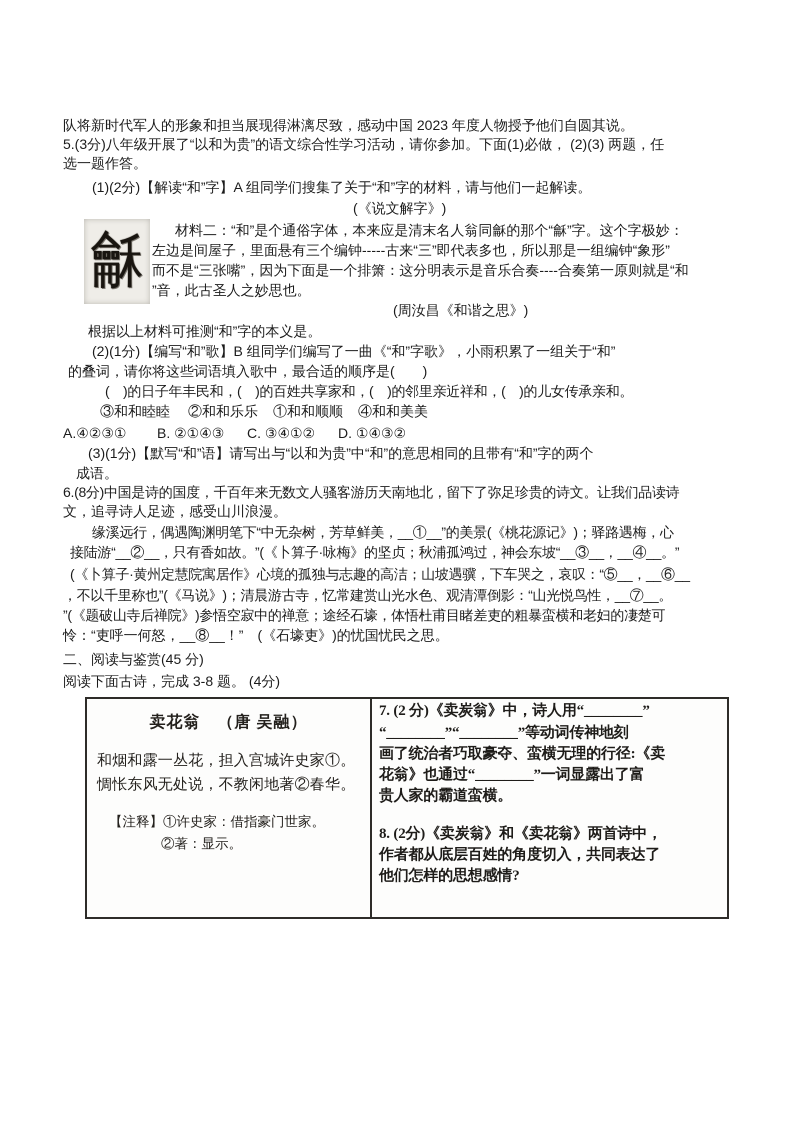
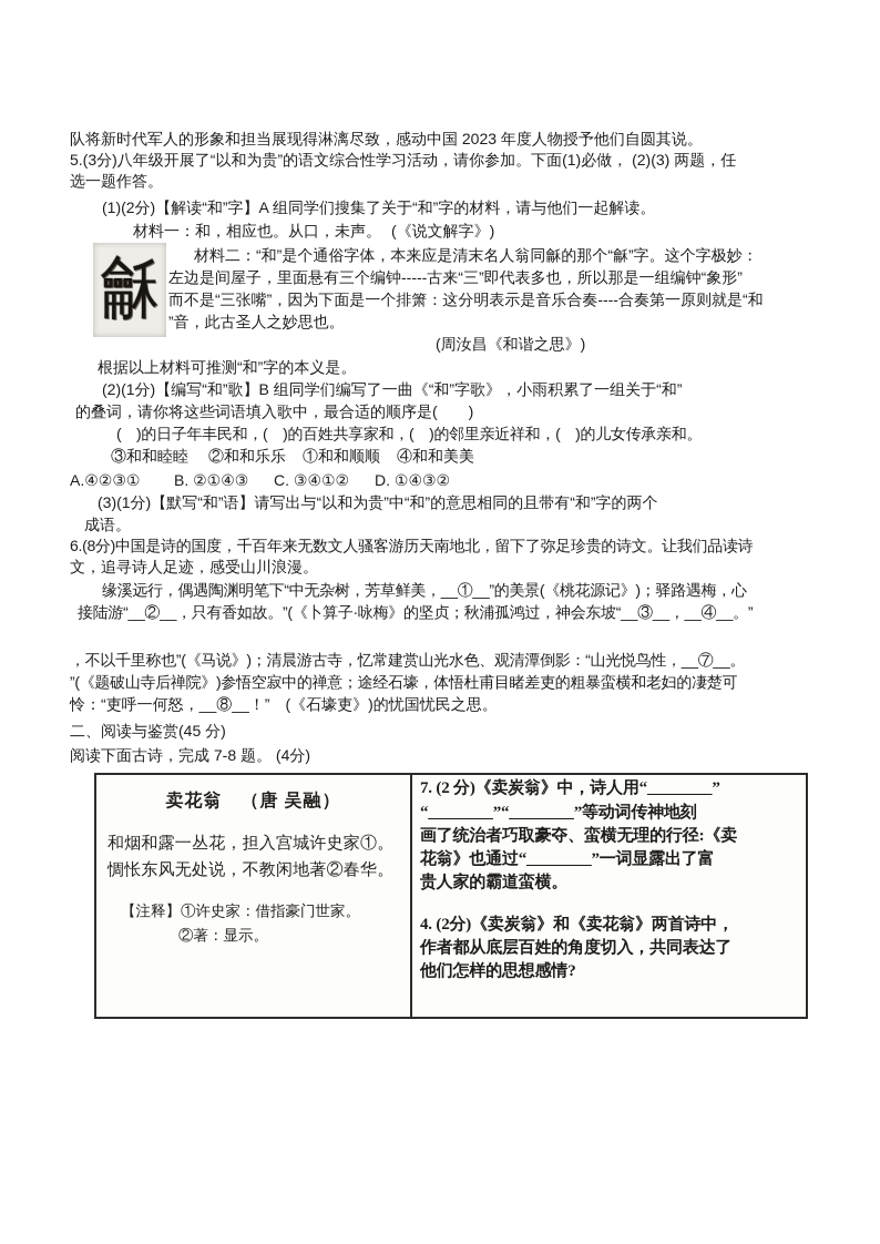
  队将新时代军人的形象和担当展现得淋漓尽致，感动中国 2023 年度人物授予他们自圆其说。
  5.(3分)八年级开展了“以和为贵”的语文综合性学习活动，请你参加。下面(1)必做， (2)(3) 两题，任
  选一题作答。
  (1)(2分)【解读“和”字】A 组同学们搜集了关于“和”字的材料，请与他们一起解读。
+ 材料一：和，相应也。从口，未声。
  (《说文解字》)
  龢
  材料二：“和”是个通俗字体，本来应是清末名人翁同龢的那个“龢”字。这个字极妙：
  左边是间屋子，里面悬有三个编钟-----古来“三”即代表多也，所以那是一组编钟“象形”
  而不是“三张嘴”，因为下面是一个排箫：这分明表示是音乐合奏----合奏第一原则就是“和
  ”音，此古圣人之妙思也。
  (周汝昌《和谐之思》)
  根据以上材料可推测“和”字的本义是。
  (2)(1分)【编写“和”歌】B 组同学们编写了一曲《“和”字歌》，小雨积累了一组关于“和”
  的叠词，请你将这些词语填入歌中，最合适的顺序是( )
  ( )的日子年丰民和，( )的百姓共享家和，( )的邻里亲近祥和，( )的儿女传承亲和。
  ③和和睦睦
  ②和和乐乐
  ①和和顺顺
  ④和和美美
  A.④②③①
  B. ②①④③
  C. ③④①②
  D. ①④③②
  (3)(1分)【默写“和”语】请写出与“以和为贵”中“和”的意思相同的且带有“和”字的两个
  成语。
  6.(8分)中国是诗的国度，千百年来无数文人骚客游历天南地北，留下了弥足珍贵的诗文。让我们品读诗
  文，追寻诗人足迹，感受山川浪漫。
  缘溪远行，偶遇陶渊明笔下“中无杂树，芳草鲜美，__①__”的美景(《桃花源记》)；驿路遇梅，心
  接陆游“__②__，只有香如故。”(《卜算子·咏梅》的坚贞；秋浦孤鸿过，神会东坡“__③__，__④__。”
- (《卜算子·黄州定慧院寓居作》心境的孤独与志趣的高洁；山坡遇骥，下车哭之，哀叹：“⑤__，__⑥__
  ，不以千里称也”(《马说》)；清晨游古寺，忆常建赏山光水色、观清潭倒影：“山光悦鸟性，__⑦__。
  ”(《题破山寺后禅院》)参悟空寂中的禅意；途经石壕，体悟杜甫目睹差吏的粗暴蛮横和老妇的凄楚可
  怜：“吏呼一何怒，__⑧__！” (《石壕吏》)的忧国忧民之思。
  二、阅读与鉴赏(45 分)
- 阅读下面古诗，完成 3-8 题。 (4分)
+ 阅读下面古诗，完成 7-8 题。 (4分)
  卖花翁 （唐 吴融）
  和烟和露一丛花，担入宫城许史家①。
  惆怅东风无处说，不教闲地著②春华。
  【注释】①许史家：借指豪门世家。
  ②著：显示。
  7. (2 分)《卖炭翁》中，诗人用“________”
  “________”“________”等动词传神地刻
  画了统治者巧取豪夺、蛮横无理的行径:《卖
  花翁》也通过“________”一词显露出了富
  贵人家的霸道蛮横。
- 8. (2分)《卖炭翁》和《卖花翁》两首诗中，
+ 4. (2分)《卖炭翁》和《卖花翁》两首诗中，
  作者都从底层百姓的角度切入，共同表达了
  他们怎样的思想感情?
